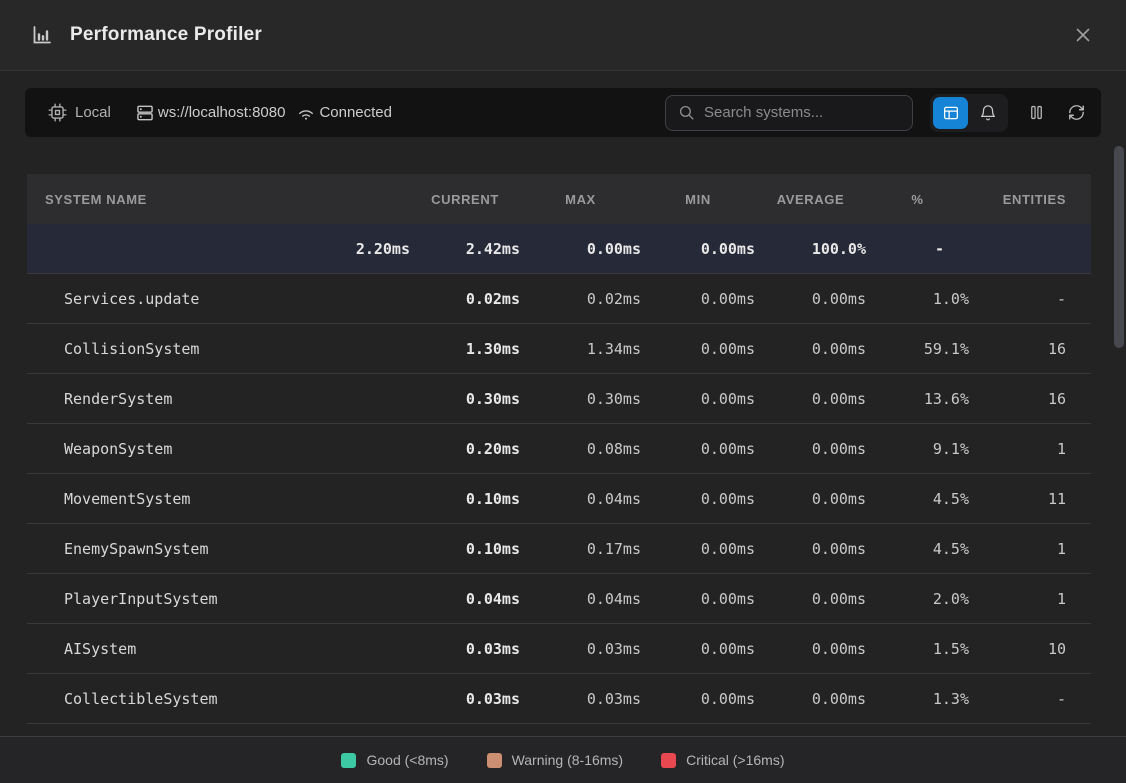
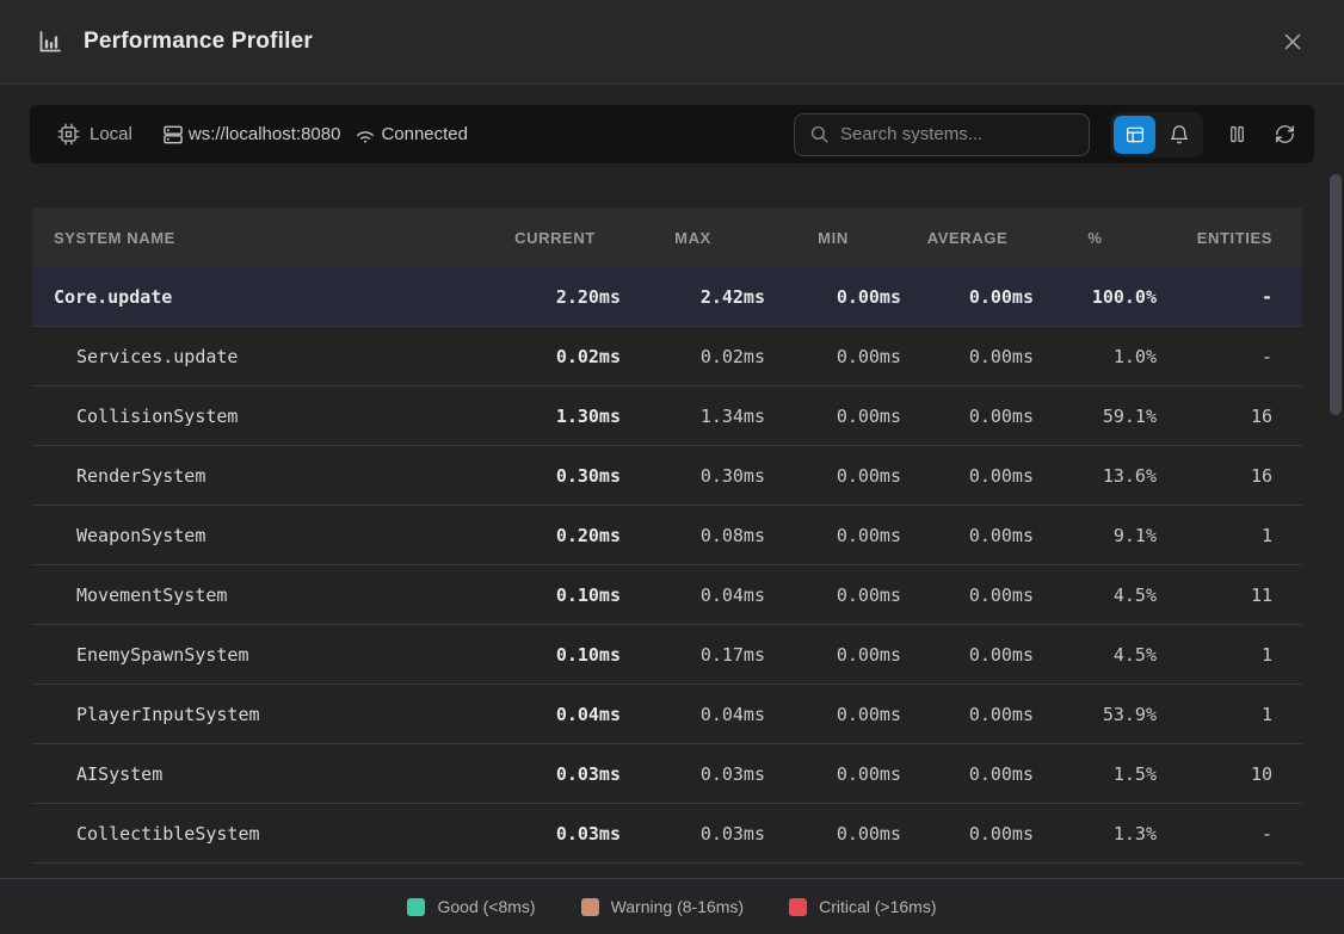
  Performance Profiler
  Local
  ws://localhost:8080
  Connected
  Search systems...
  SYSTEM NAME
  CURRENT
  MAX
  MIN
  AVERAGE
  %
  ENTITIES
+ Core.update
  2.20ms
  2.42ms
  0.00ms
  0.00ms
  100.0%
  -
  Services.update
  0.02ms
  0.02ms
  0.00ms
  0.00ms
  1.0%
  -
  CollisionSystem
  1.30ms
  1.34ms
  0.00ms
  0.00ms
  59.1%
  16
  RenderSystem
  0.30ms
  0.30ms
  0.00ms
  0.00ms
  13.6%
  16
  WeaponSystem
  0.20ms
  0.08ms
  0.00ms
  0.00ms
  9.1%
  1
  MovementSystem
  0.10ms
  0.04ms
  0.00ms
  0.00ms
  4.5%
  11
  EnemySpawnSystem
  0.10ms
  0.17ms
  0.00ms
  0.00ms
  4.5%
  1
  PlayerInputSystem
  0.04ms
  0.04ms
  0.00ms
  0.00ms
- 2.0%
+ 53.9%
  1
  AISystem
  0.03ms
  0.03ms
  0.00ms
  0.00ms
  1.5%
  10
  CollectibleSystem
  0.03ms
  0.03ms
  0.00ms
  0.00ms
  1.3%
  -
  Good (<8ms)
  Warning (8-16ms)
  Critical (>16ms)
